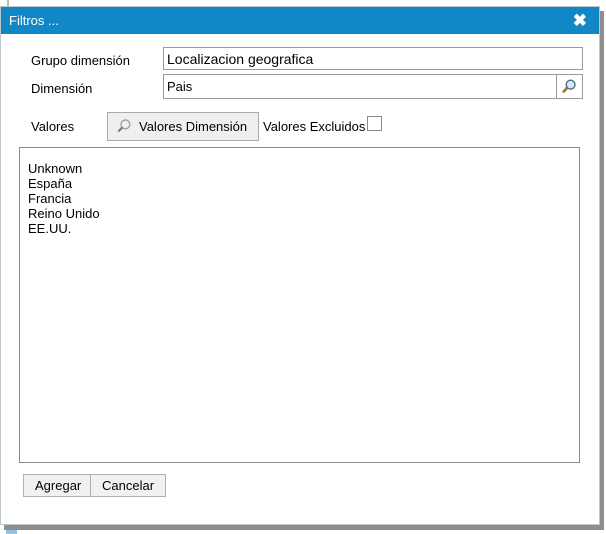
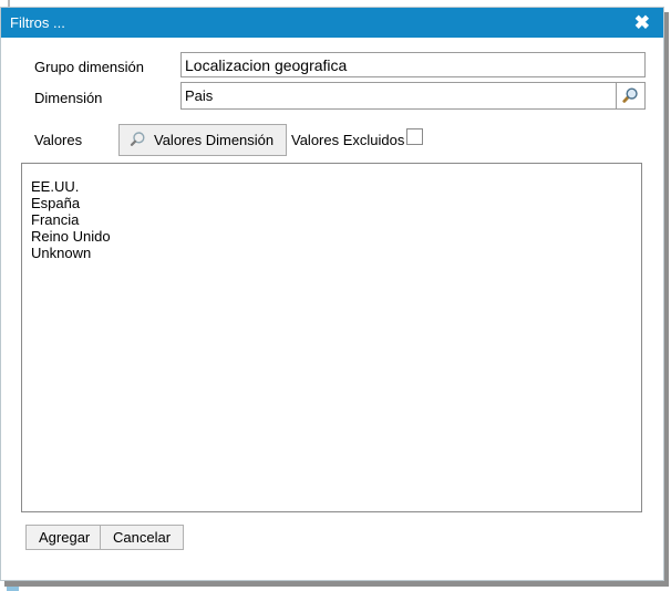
  Filtros ...
  ✖
  Grupo dimensión
  Localizacion geografica
  Dimensión
  Pais
  Valores
  Valores Dimensión
  Valores Excluidos
- Unknown
+ EE.UU.
  España
  Francia
  Reino Unido
- EE.UU.
+ Unknown
  Agregar
  Cancelar
